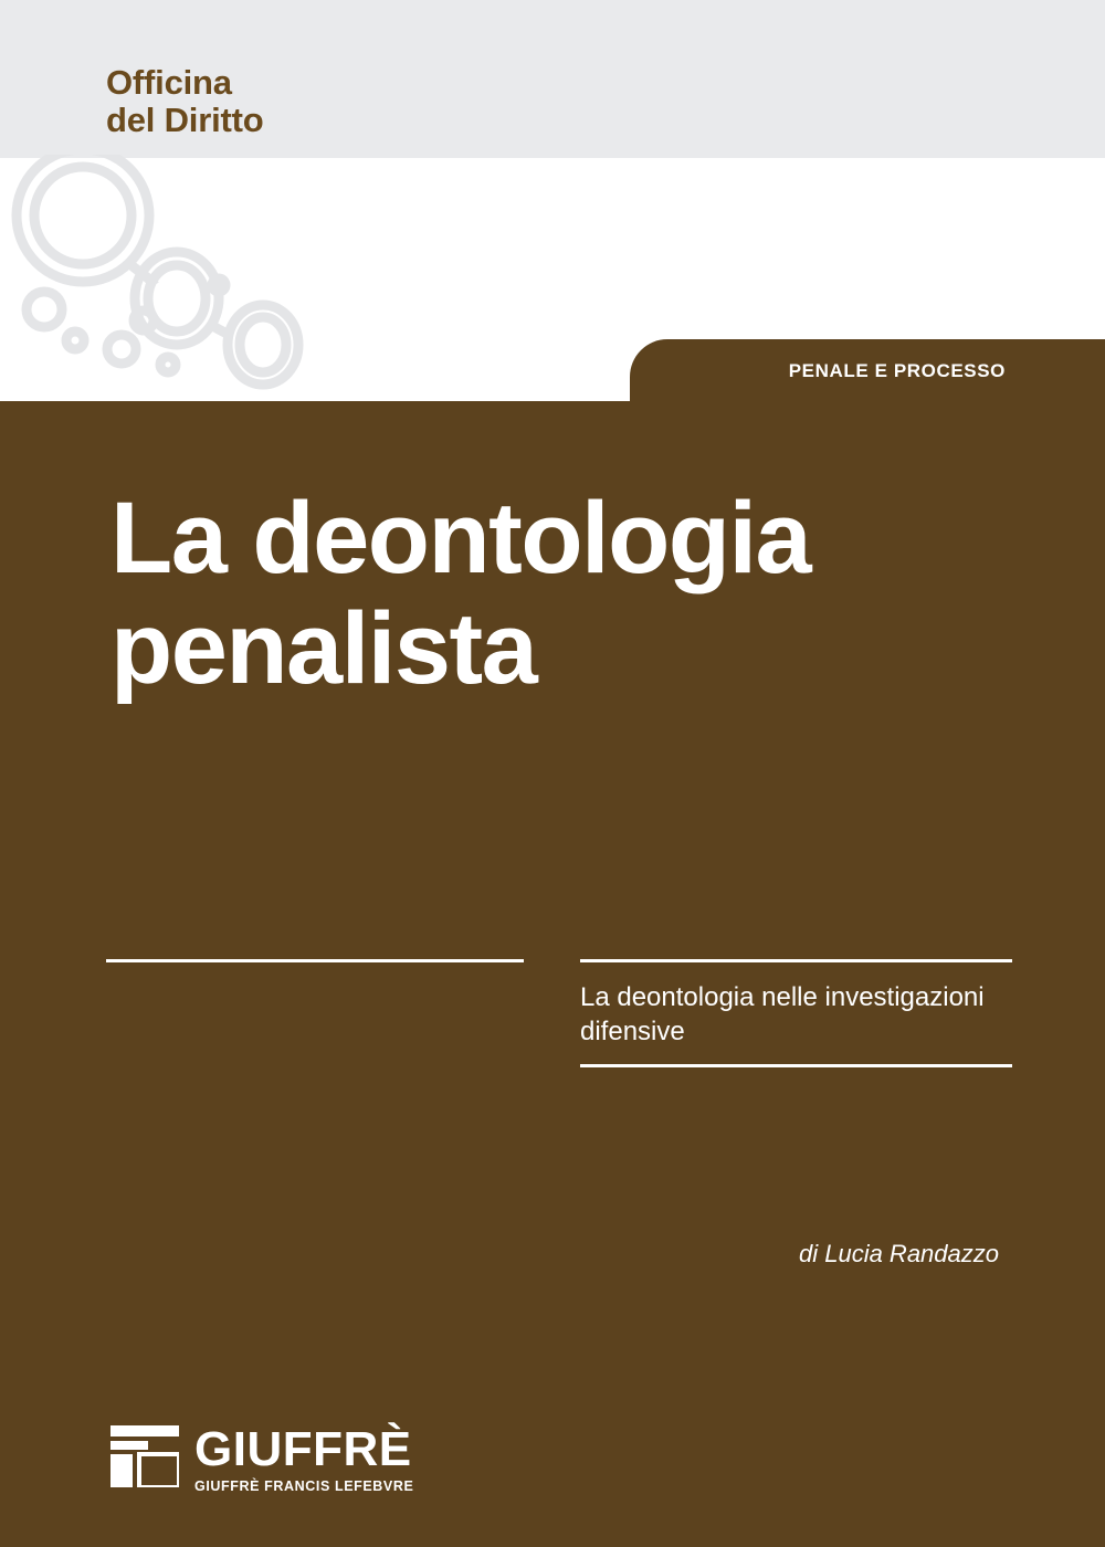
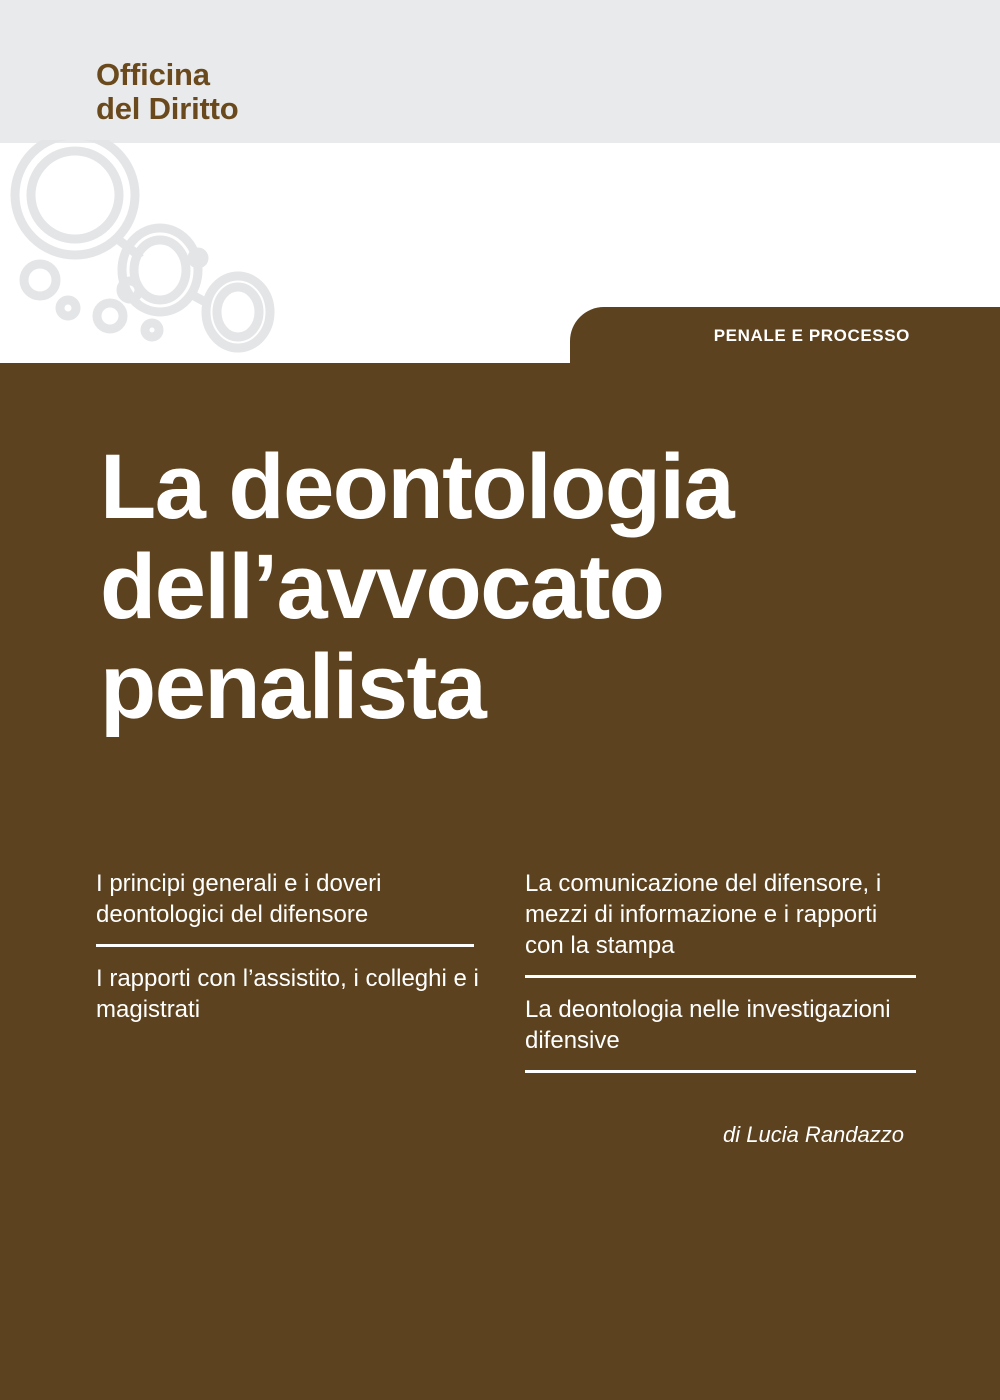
  Officina
  del Diritto
  PENALE E PROCESSO
  La deontologia
+ dell’avvocato
  penalista
+ I principi generali e i doveri deontologici del difensore
+ I rapporti con l’assistito, i colleghi e i magistrati
+ La comunicazione del difensore, i mezzi di informazione e i rapporti con la stampa
  La deontologia nelle investigazioni difensive
  di Lucia Randazzo
- GIUFFRÈ
- GIUFFRÈ FRANCIS LEFEBVRE
